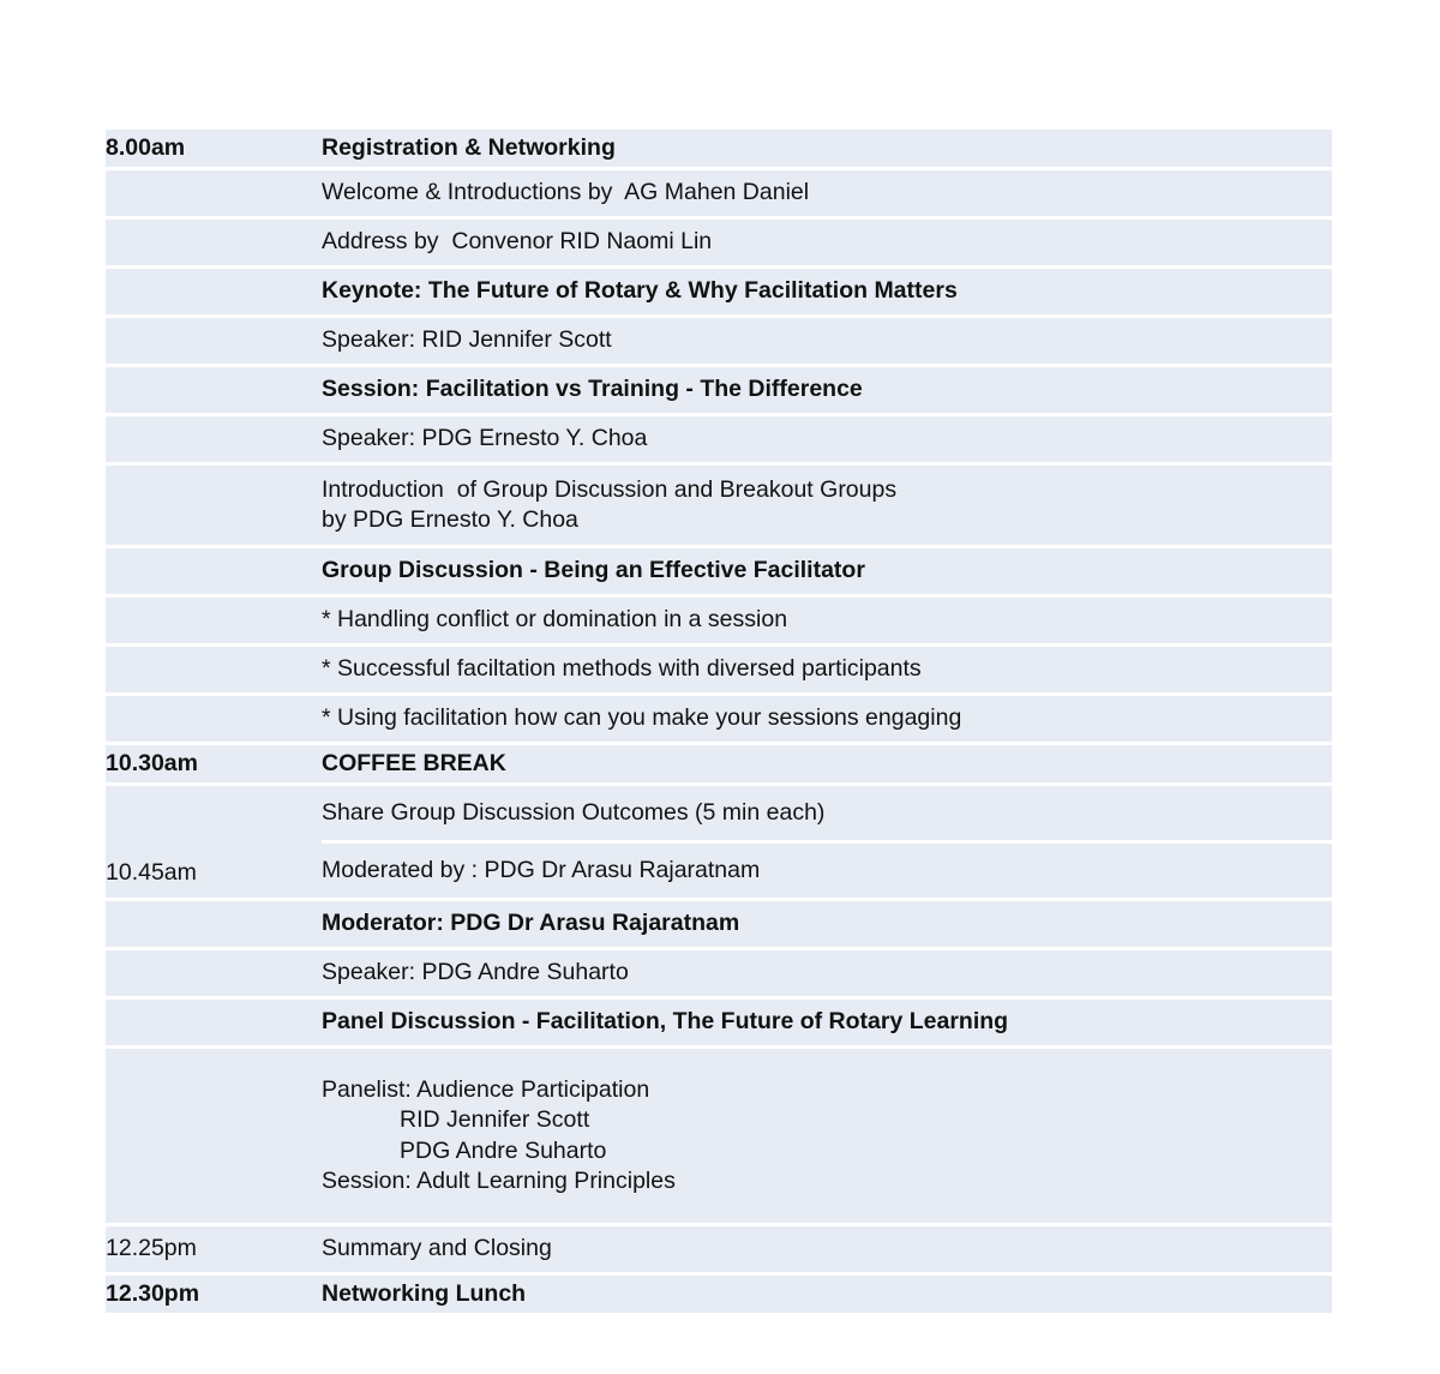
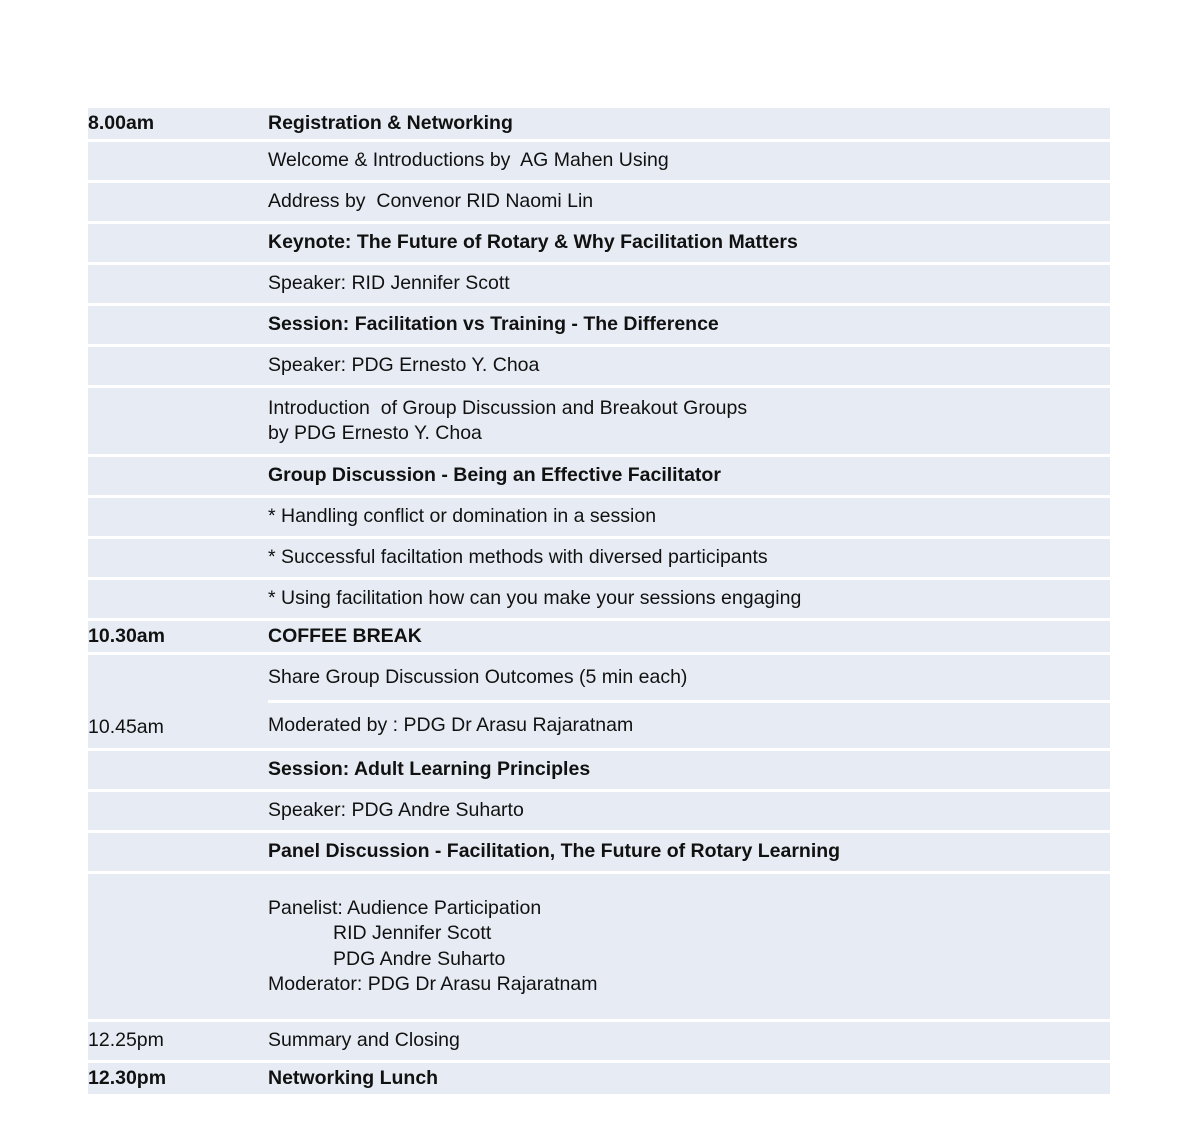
  8.00am	Registration & Networking
- 	Welcome & Introductions by AG Mahen Daniel
+ 	Welcome & Introductions by AG Mahen Using
  	Address by Convenor RID Naomi Lin
  	Keynote: The Future of Rotary & Why Facilitation Matters
  	Speaker: RID Jennifer Scott
  	Session: Facilitation vs Training - The Difference
  	Speaker: PDG Ernesto Y. Choa
  	Introduction of Group Discussion and Breakout Groupsby PDG Ernesto Y. Choa
  	Group Discussion - Being an Effective Facilitator
  	* Handling conflict or domination in a session
  	* Successful faciltation methods with diversed participants
  	* Using facilitation how can you make your sessions engaging
  10.30am	COFFEE BREAK
  10.45am	Share Group Discussion Outcomes (5 min each)
  Moderated by : PDG Dr Arasu Rajaratnam
- 	Moderator: PDG Dr Arasu Rajaratnam
+ 	Session: Adult Learning Principles
  	Speaker: PDG Andre Suharto
  	Panel Discussion - Facilitation, The Future of Rotary Learning
- 	Panelist: Audience Participation RID Jennifer Scott PDG Andre SuhartoSession: Adult Learning Principles
+ 	Panelist: Audience Participation RID Jennifer Scott PDG Andre SuhartoModerator: PDG Dr Arasu Rajaratnam
  12.25pm	Summary and Closing
  12.30pm	Networking Lunch
